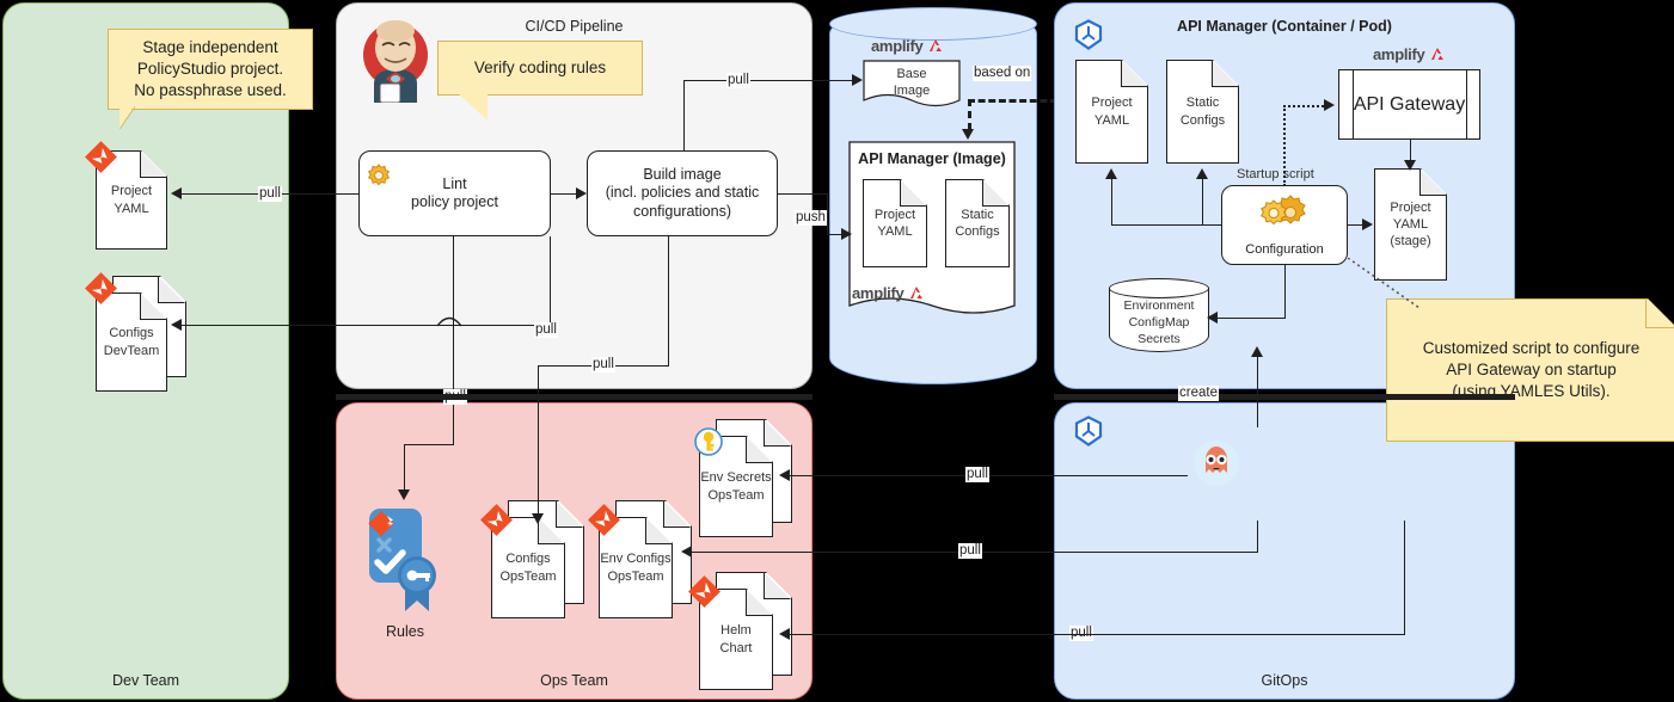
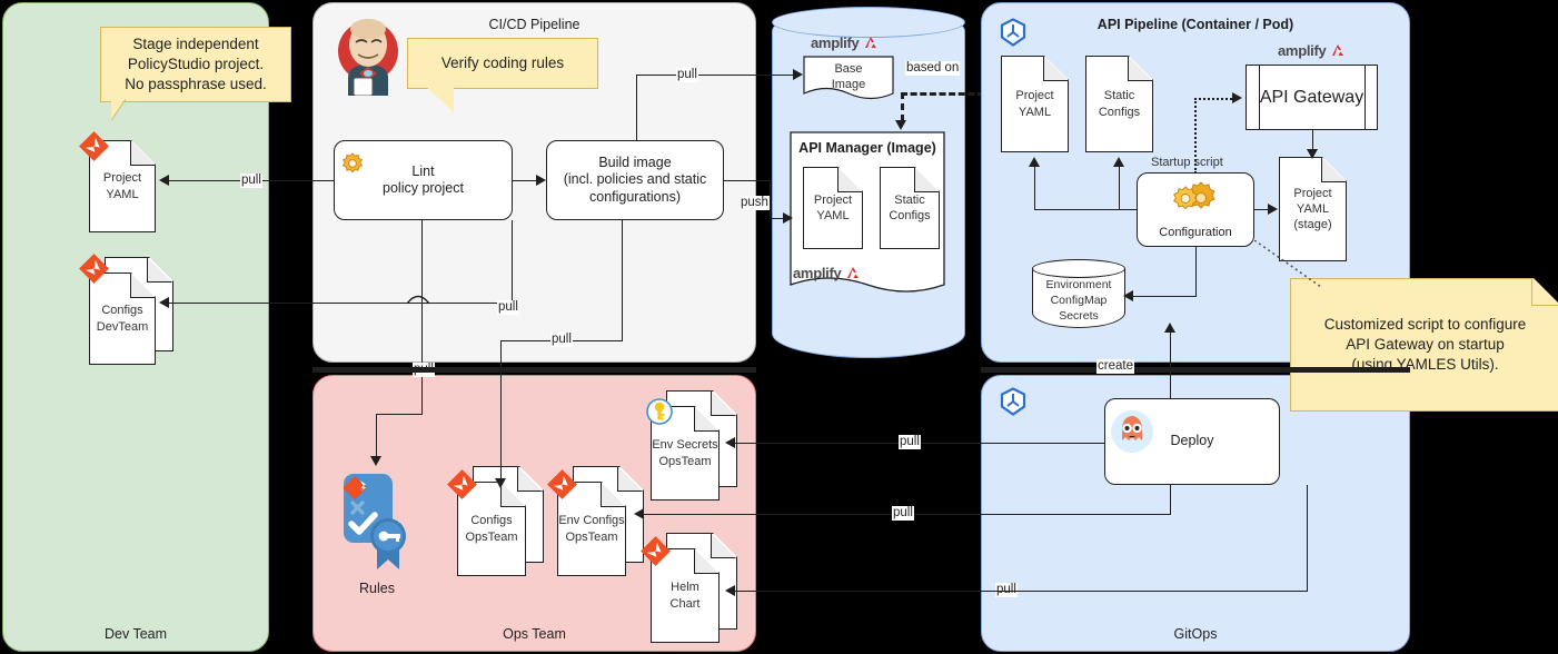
  Dev Team
  Stage independent
  PolicyStudio project.
  No passphrase used.
  Project
  YAML
  Configs
  DevTeam
  CI/CD Pipeline
  Verify coding rules
  Lint
  policy project
  Build image
  (incl. policies and static
  configurations)
  amplify
  Base
  Image
  based on
  API Manager (Image)
  Project
  YAML
  Static
  Configs
  amplify
- API Manager (Container / Pod)
+ API Pipeline (Container / Pod)
  Project
  YAML
  Static
  Configs
  amplify
  API Gateway
  Startup script
  Configuration
  Project
  YAML
  (stage)
  Environment
  ConfigMap
  Secrets
  Ops Team
  Rules
  Configs
  OpsTeam
  Env Configs
  OpsTeam
  Env Secrets
  OpsTeam
  Helm
  Chart
  GitOps
+ Deploy
  Customized script to configure
  API Gateway on startup
  (using YAMLES Utils).
  pull
  pull
  pull
  push
  pull
  pull
  pull
  pull
  pull
  create
